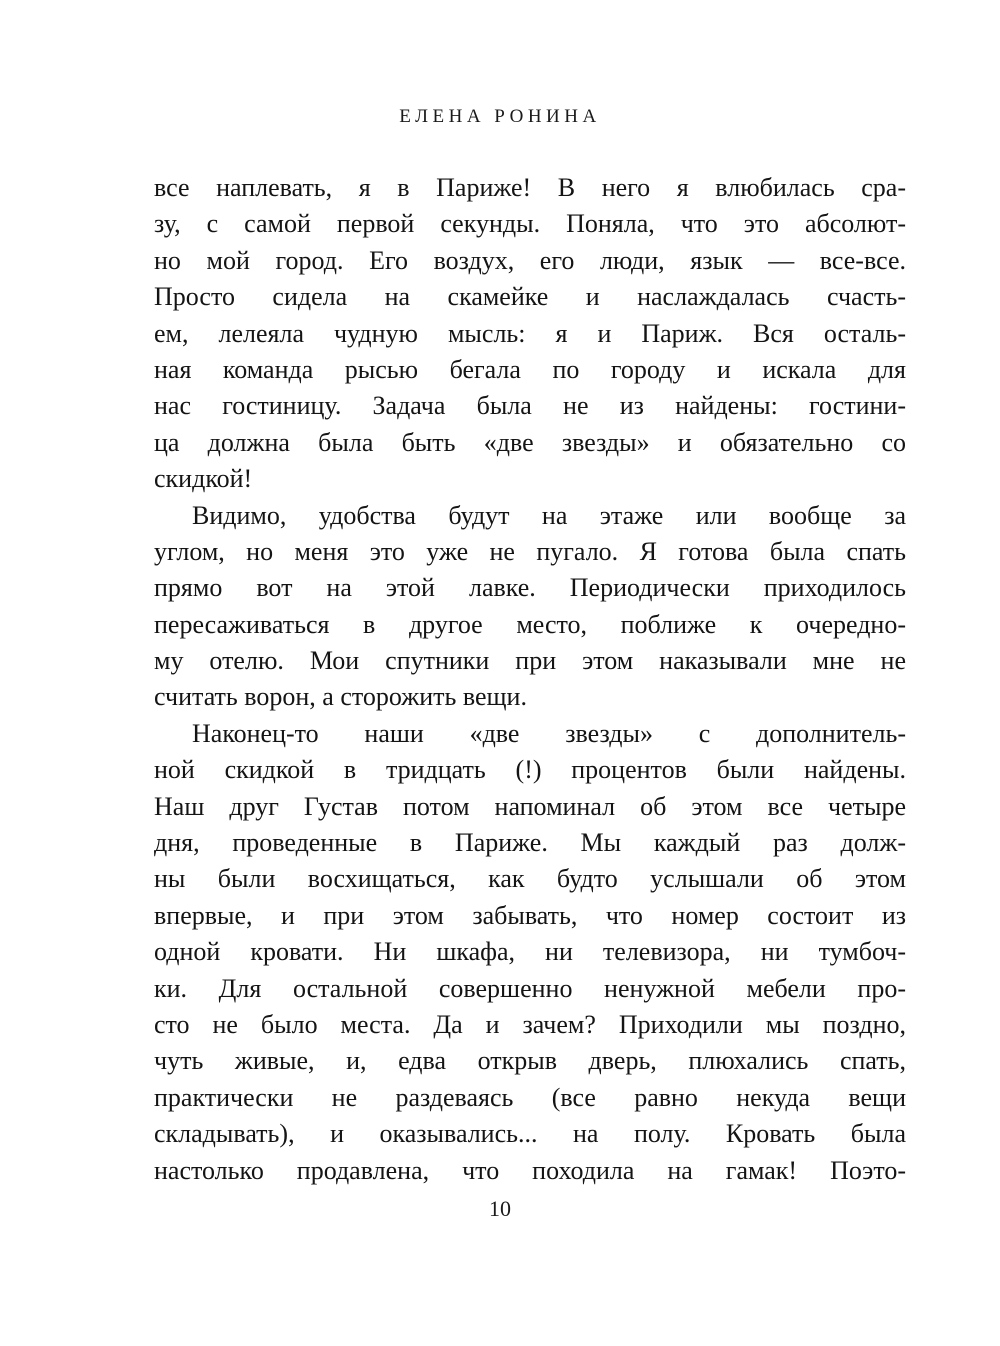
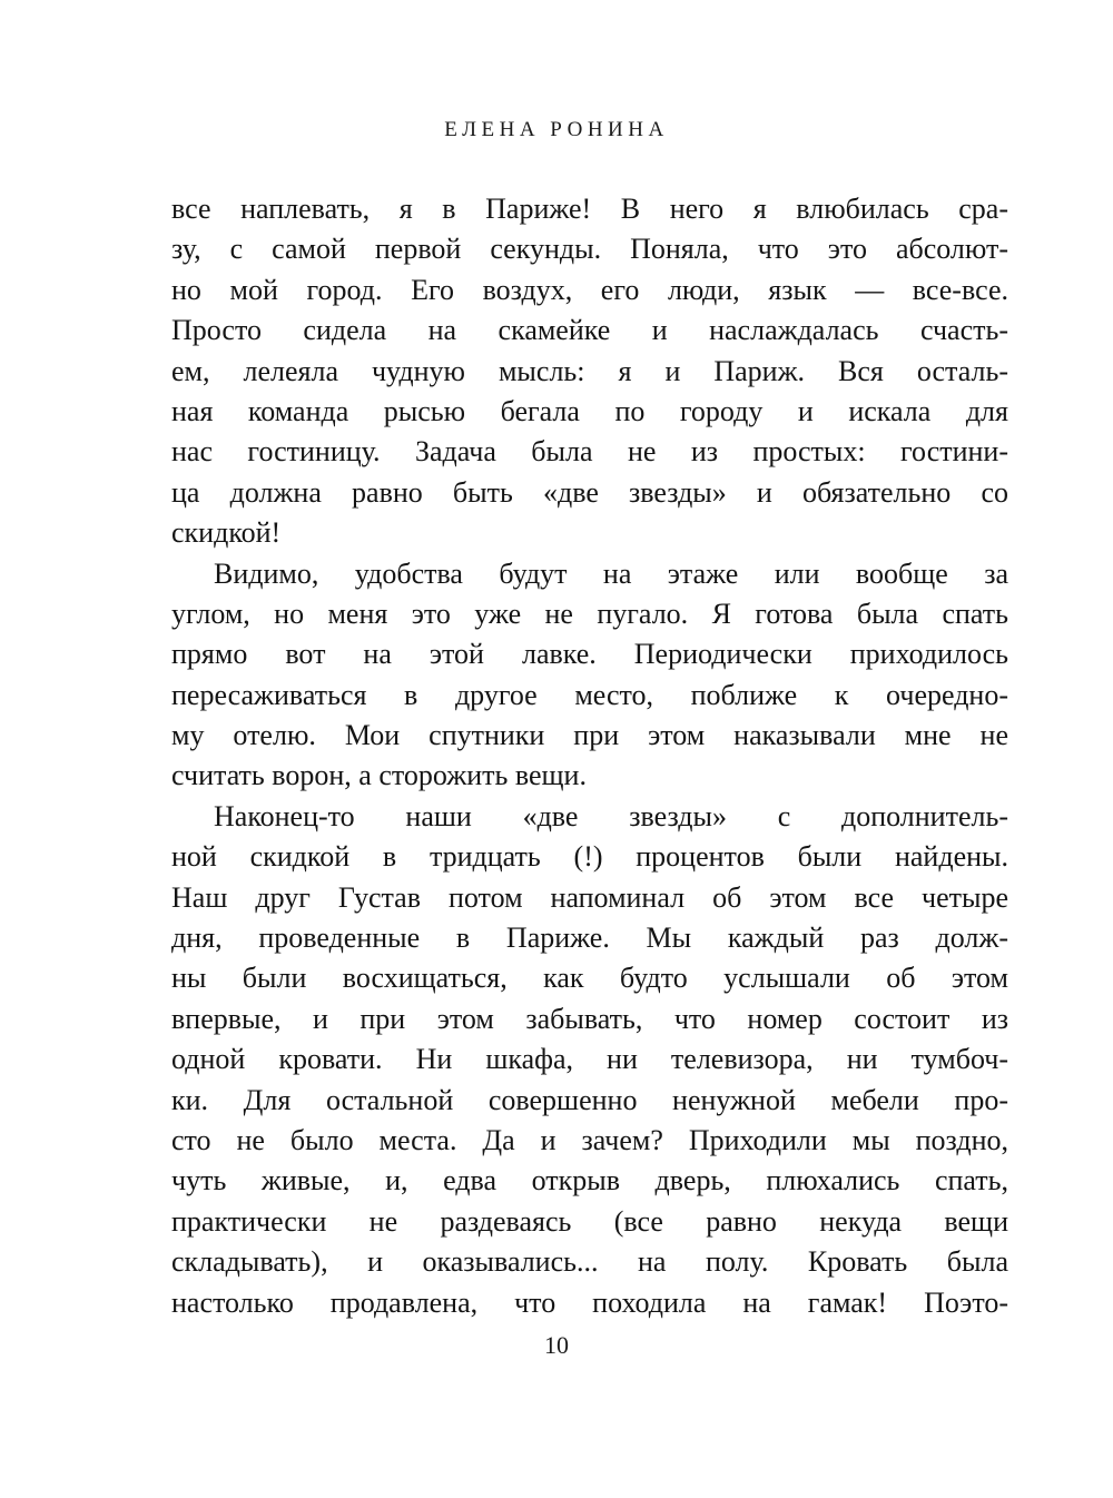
  ЕЛЕНА РОНИНА
  все наплевать, я в Париже! В него я влюбилась сра-
  зу, с самой первой секунды. Поняла, что это абсолют-
  но мой город. Его воздух, его люди, язык — все-все.
  Просто сидела на скамейке и наслаждалась счасть-
  ем, лелеяла чудную мысль: я и Париж. Вся осталь-
  ная команда рысью бегала по городу и искала для
- нас гостиницу. Задача была не из найдены: гостини-
+ нас гостиницу. Задача была не из простых: гостини-
- ца должна была быть «две звезды» и обязательно со
+ ца должна равно быть «две звезды» и обязательно со
  скидкой!
  Видимо, удобства будут на этаже или вообще за
  углом, но меня это уже не пугало. Я готова была спать
  прямо вот на этой лавке. Периодически приходилось
  пересаживаться в другое место, поближе к очередно-
  му отелю. Мои спутники при этом наказывали мне не
  считать ворон, а сторожить вещи.
  Наконец-то наши «две звезды» с дополнитель-
  ной скидкой в тридцать (!) процентов были найдены.
  Наш друг Густав потом напоминал об этом все четыре
  дня, проведенные в Париже. Мы каждый раз долж-
  ны были восхищаться, как будто услышали об этом
  впервые, и при этом забывать, что номер состоит из
  одной кровати. Ни шкафа, ни телевизора, ни тумбоч-
  ки. Для остальной совершенно ненужной мебели про-
  сто не было места. Да и зачем? Приходили мы поздно,
  чуть живые, и, едва открыв дверь, плюхались спать,
  практически не раздеваясь (все равно некуда вещи
  складывать), и оказывались... на полу. Кровать была
  настолько продавлена, что походила на гамак! Поэто-
  10
